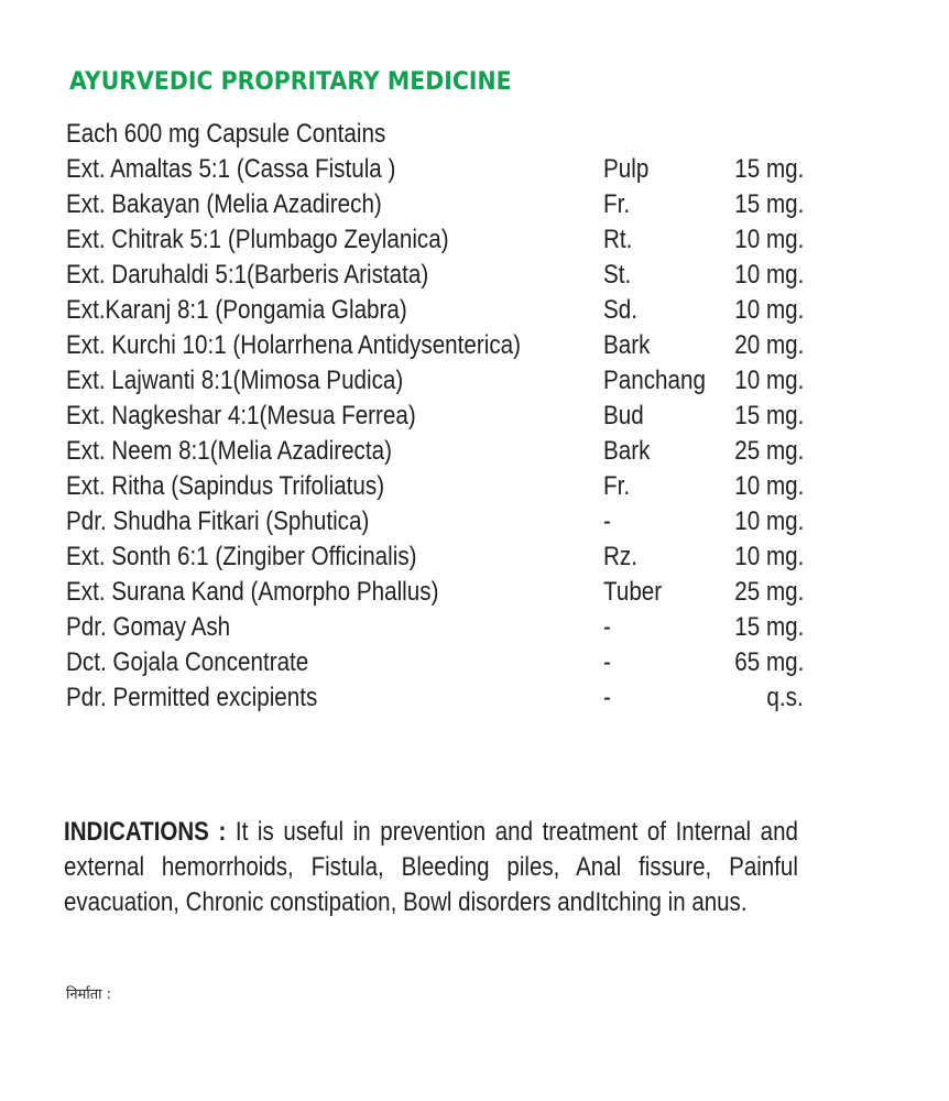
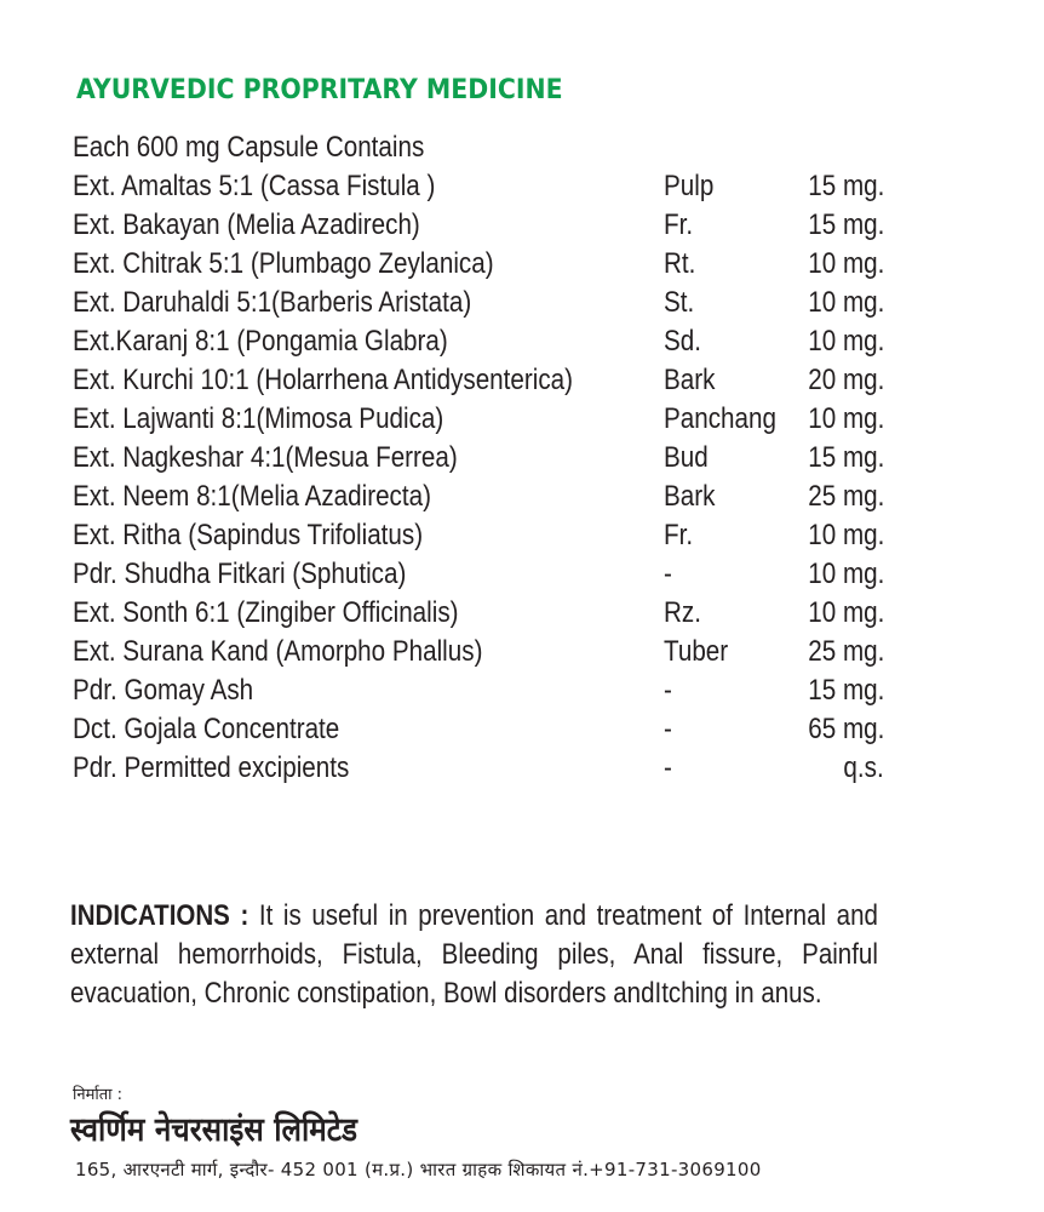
  AYURVEDIC PROPRITARY MEDICINE
  Each 600 mg Capsule Contains
  Ext. Amaltas 5:1 (Cassa Fistula )
  Pulp
  15 mg.
  Ext. Bakayan (Melia Azadirech)
  Fr.
  15 mg.
  Ext. Chitrak 5:1 (Plumbago Zeylanica)
  Rt.
  10 mg.
  Ext. Daruhaldi 5:1(Barberis Aristata)
  St.
  10 mg.
  Ext.Karanj 8:1 (Pongamia Glabra)
  Sd.
  10 mg.
  Ext. Kurchi 10:1 (Holarrhena Antidysenterica)
  Bark
  20 mg.
  Ext. Lajwanti 8:1(Mimosa Pudica)
  Panchang
  10 mg.
  Ext. Nagkeshar 4:1(Mesua Ferrea)
  Bud
  15 mg.
  Ext. Neem 8:1(Melia Azadirecta)
  Bark
  25 mg.
  Ext. Ritha (Sapindus Trifoliatus)
  Fr.
  10 mg.
  Pdr. Shudha Fitkari (Sphutica)
  -
  10 mg.
  Ext. Sonth 6:1 (Zingiber Officinalis)
  Rz.
  10 mg.
  Ext. Surana Kand (Amorpho Phallus)
  Tuber
  25 mg.
  Pdr. Gomay Ash
  -
  15 mg.
  Dct. Gojala Concentrate
  -
  65 mg.
  Pdr. Permitted excipients
  -
  q.s.
  INDICATIONS : It is useful in prevention and treatment of Internal and external hemorrhoids, Fistula, Bleeding piles, Anal fissure, Painful evacuation, Chronic constipation, Bowl disorders andItching in anus.
  निर्माता :
+ स्वर्णिम नेचरसाइंस लिमिटेड
+ 165, आरएनटी मार्ग, इन्दौर- 452 001 (म.प्र.) भारत ग्राहक शिकायत नं.+91-731-3069100
